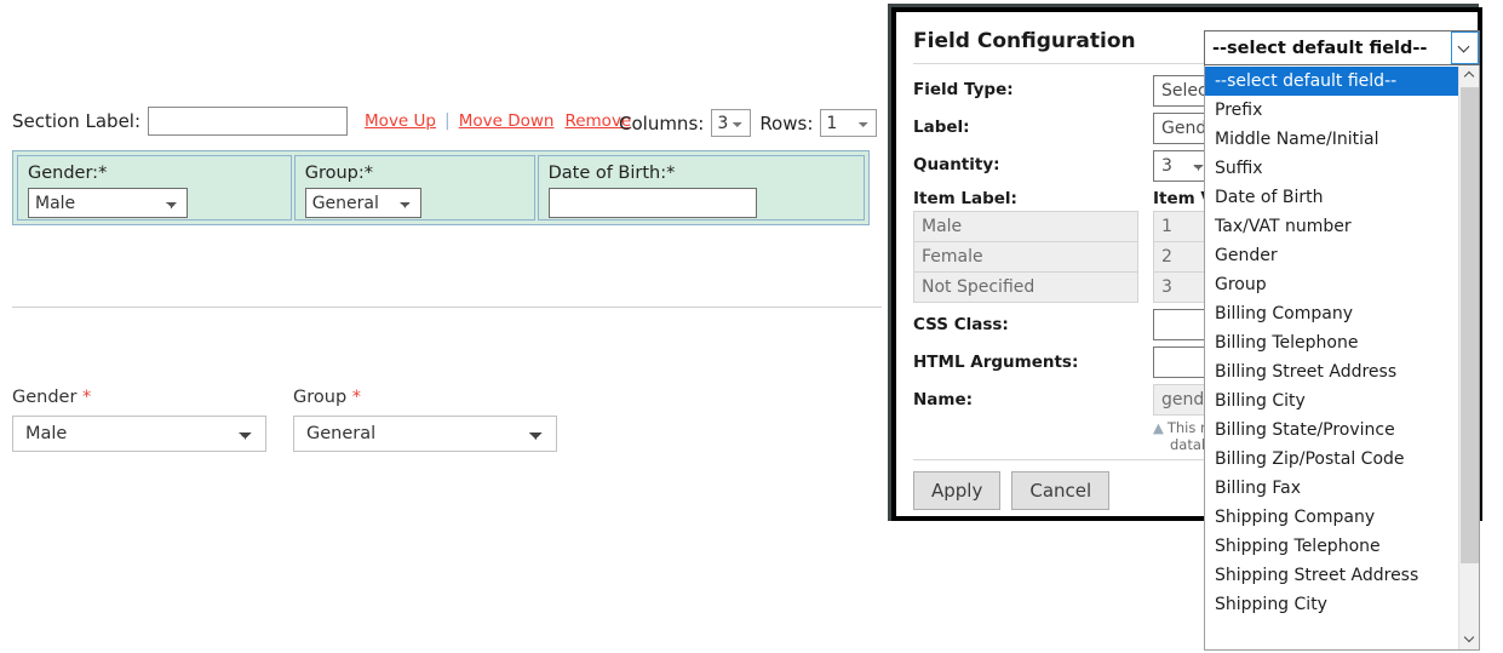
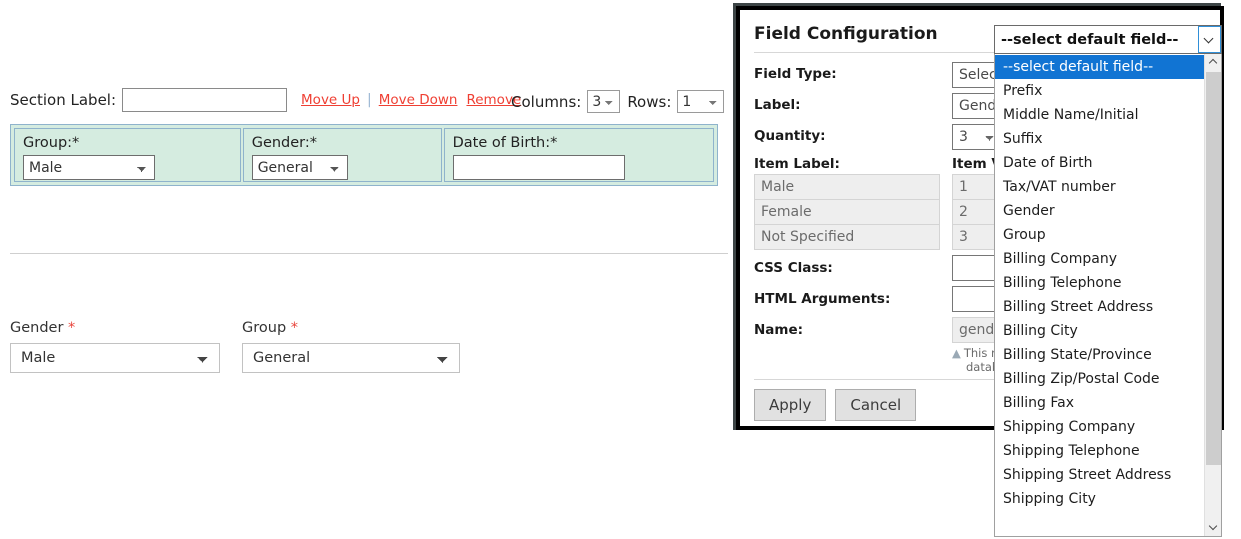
  Section Label:
  Move Up
  |
  Move Down
  Remove
  Columns:
  3
  Rows:
  1
- Gender:*
+ Group:*
  Male
- Group:*
+ Gender:*
  General
  Date of Birth:*
  Gender *
  Male
  Group *
  General
  Field Configuration
  Field Type:
  Selec
  Label:
  Gend
  Quantity:
  3
  Item Label:
  Male
  Female
  Not Specified
  1
  2
  3
  CSS Class:
  HTML Arguments:
  Name:
  ▲ This
  Apply
  Cancel
  --select default field--
  --select default field--
  Prefix
  Middle Name/Initial
  Suffix
  Date of Birth
  Tax/VAT number
  Gender
  Group
  Billing Company
  Billing Telephone
  Billing Street Address
  Billing City
  Billing State/Province
  Billing Zip/Postal Code
  Billing Fax
  Shipping Company
  Shipping Telephone
  Shipping Street Address
  Shipping City
